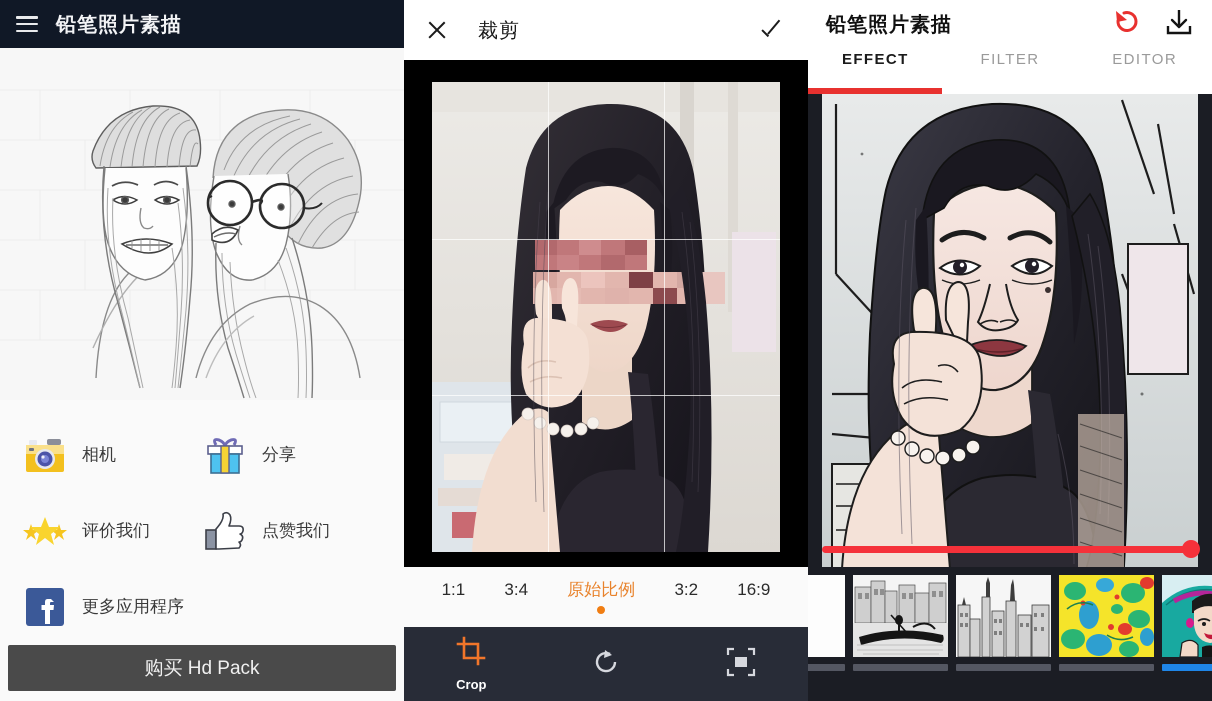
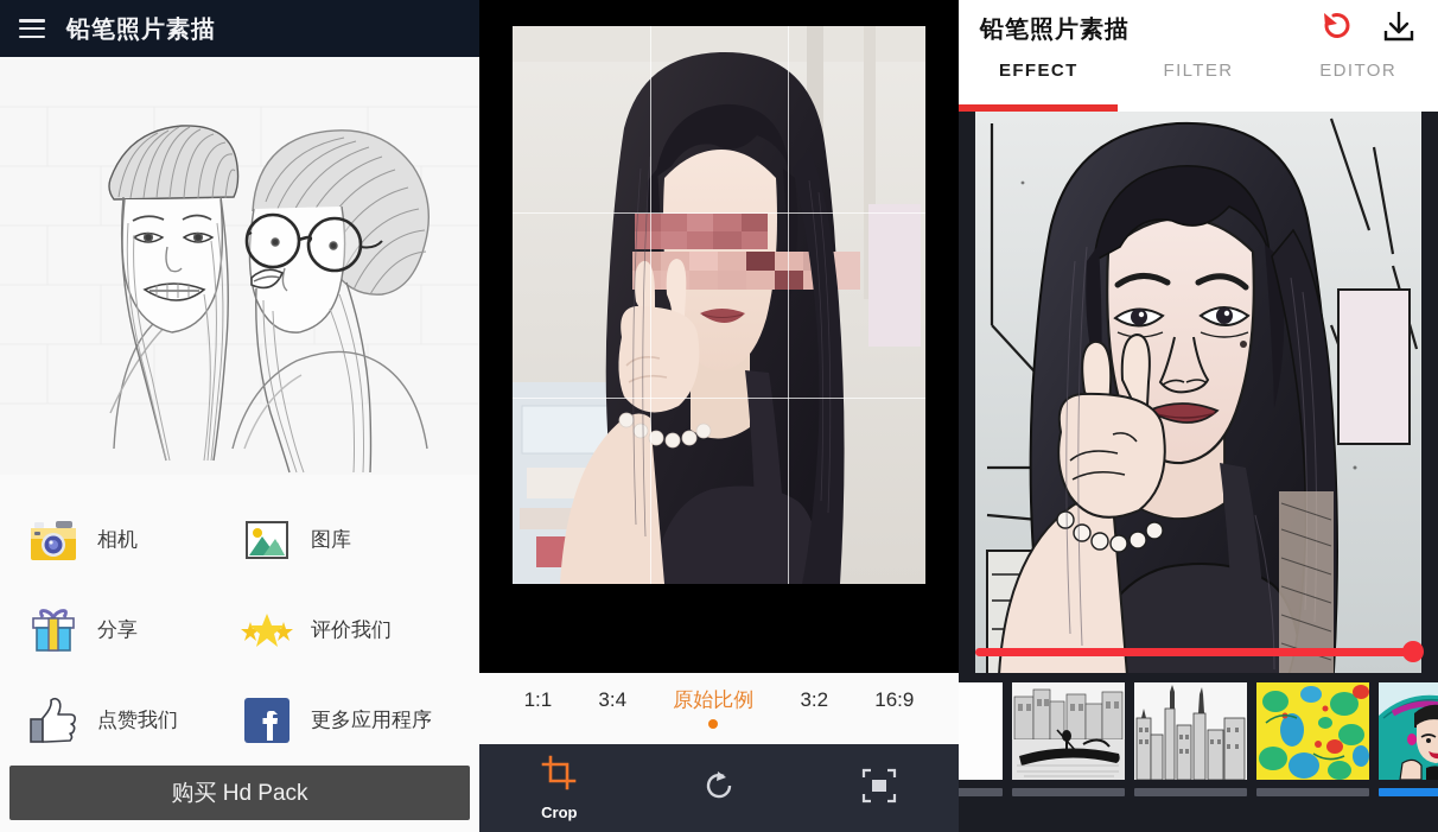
  铅笔照片素描
  相机
+ 图库
  分享
  评价我们
  点赞我们
  更多应用程序
  购买 Hd Pack
- 裁剪
  1:1
  3:4
  原始比例
  3:2
  16:9
  Crop
  铅笔照片素描
  EFFECT
  FILTER
  EDITOR
